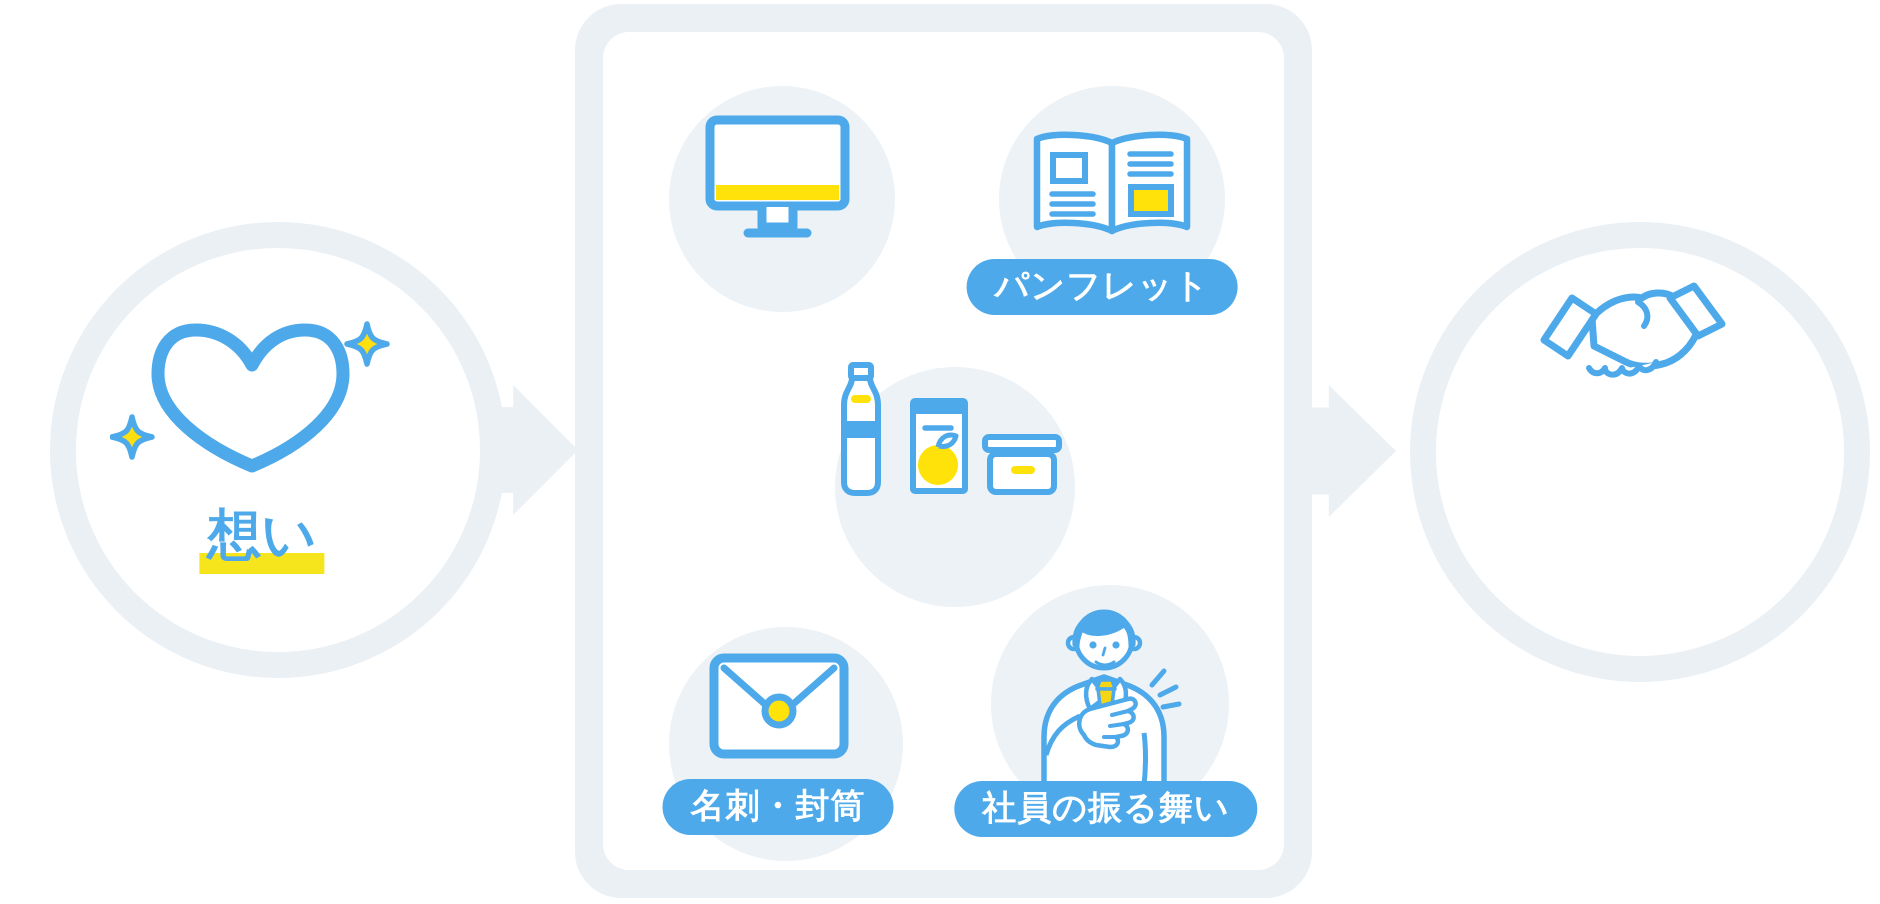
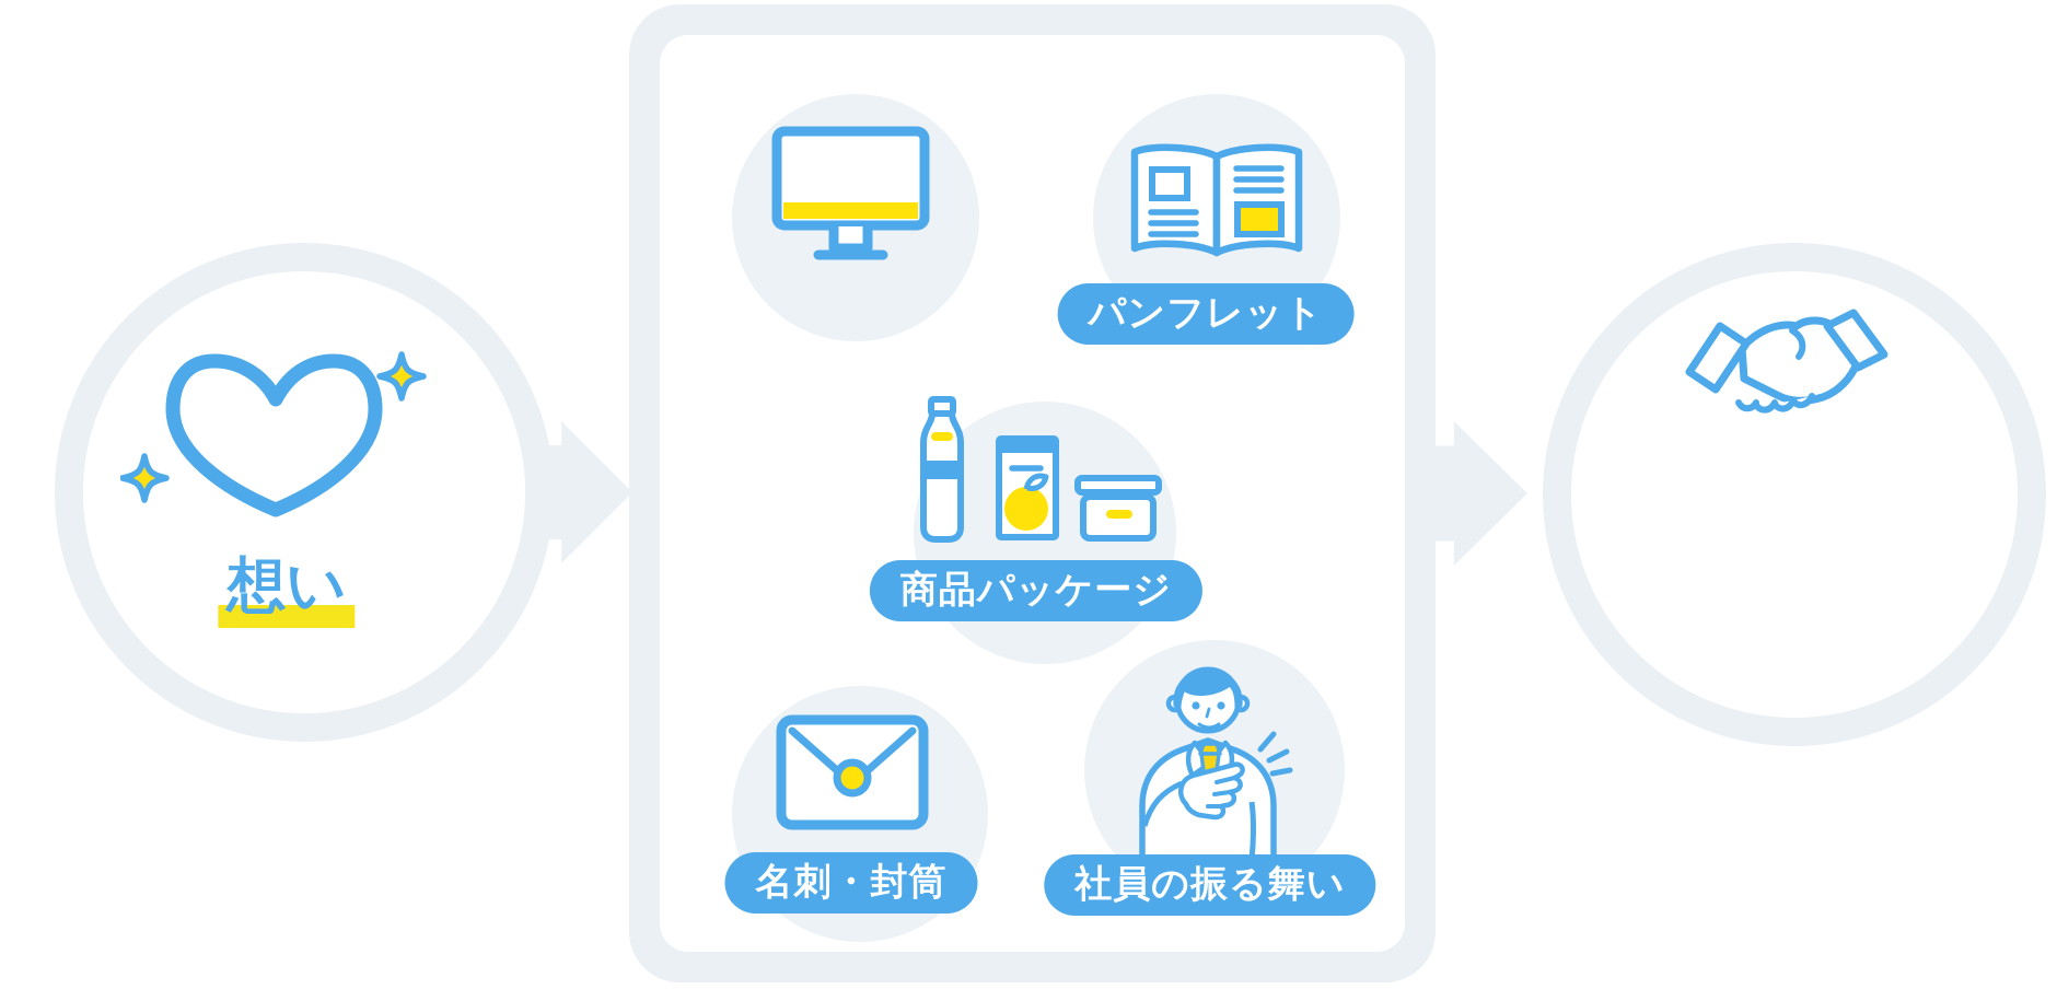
  想い
  パンフレット
+ 商品パッケージ
  名刺・封筒
  社員の振る舞い
